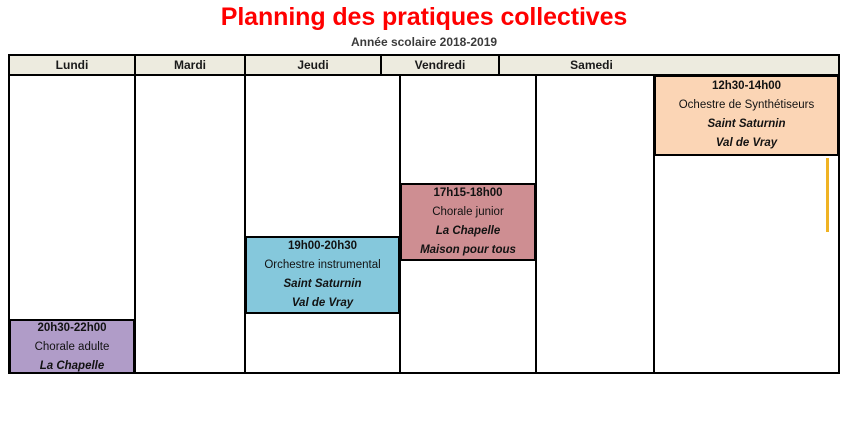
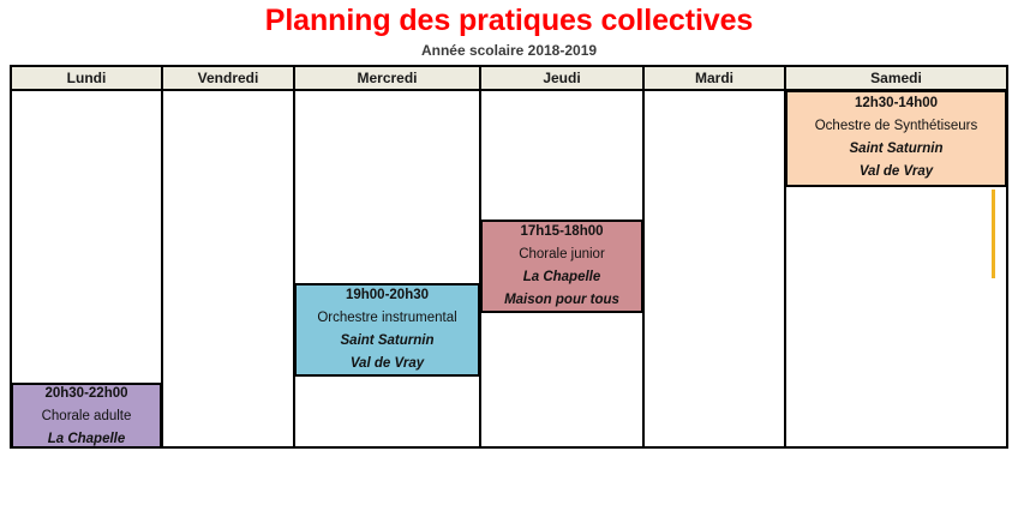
  Planning des pratiques collectives
  Année scolaire 2018-2019
  Lundi
- Mardi
+ Vendredi
+ Mercredi
  Jeudi
- Vendredi
+ Mardi
  Samedi
  20h30-22h00
  Chorale adulte
  La Chapelle
  19h00-20h30
  Orchestre instrumental
  Saint Saturnin
  Val de Vray
  17h15-18h00
  Chorale junior
  La Chapelle
  Maison pour tous
  12h30-14h00
  Ochestre de Synthétiseurs
  Saint Saturnin
  Val de Vray
